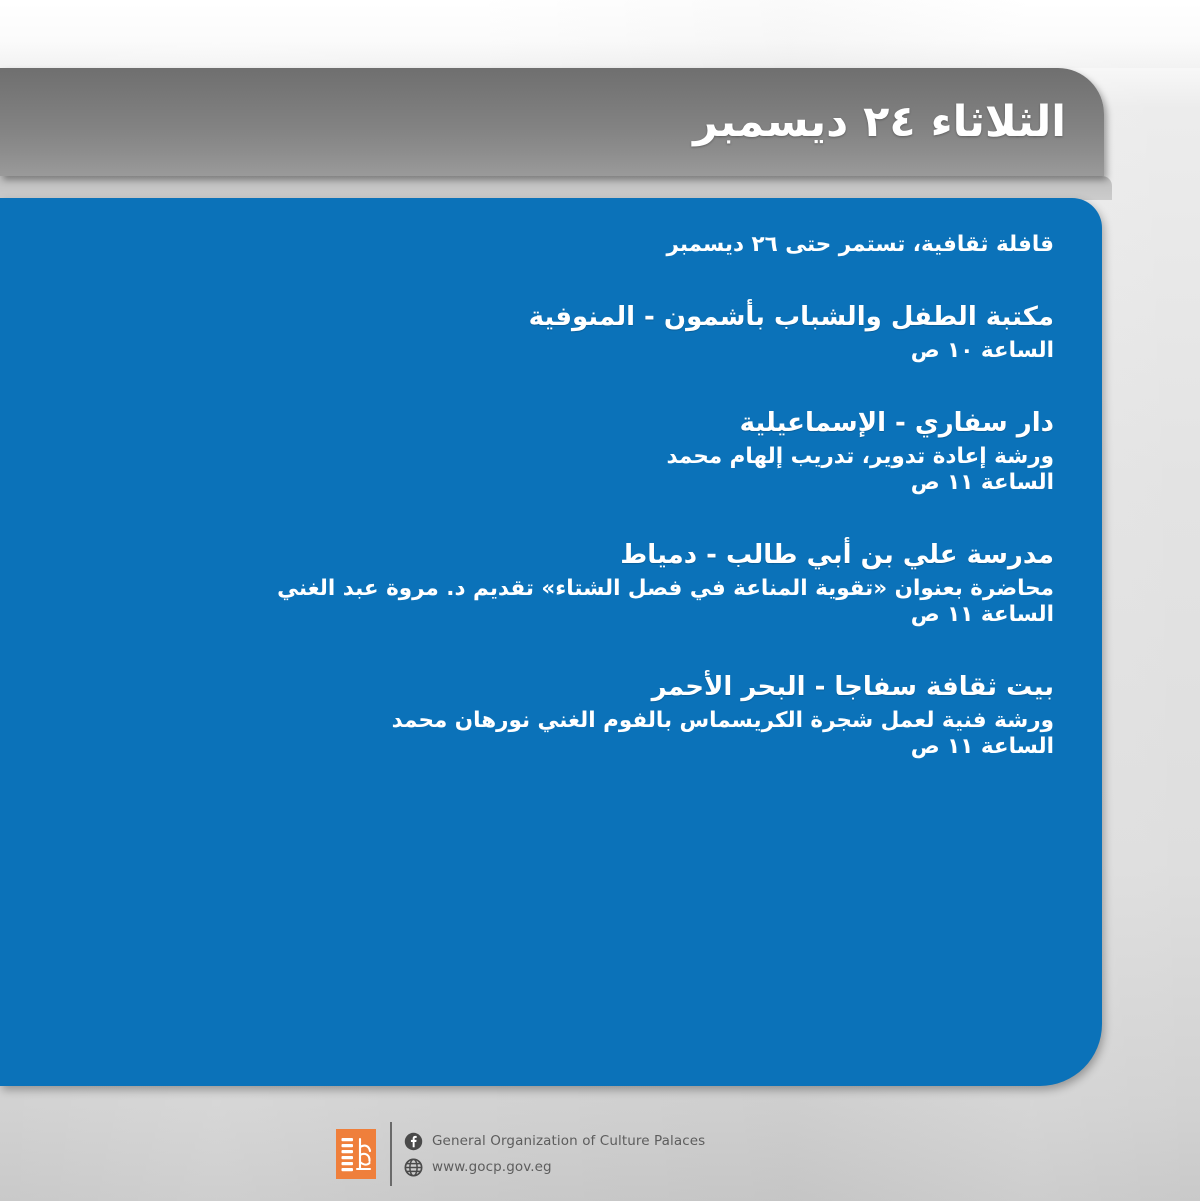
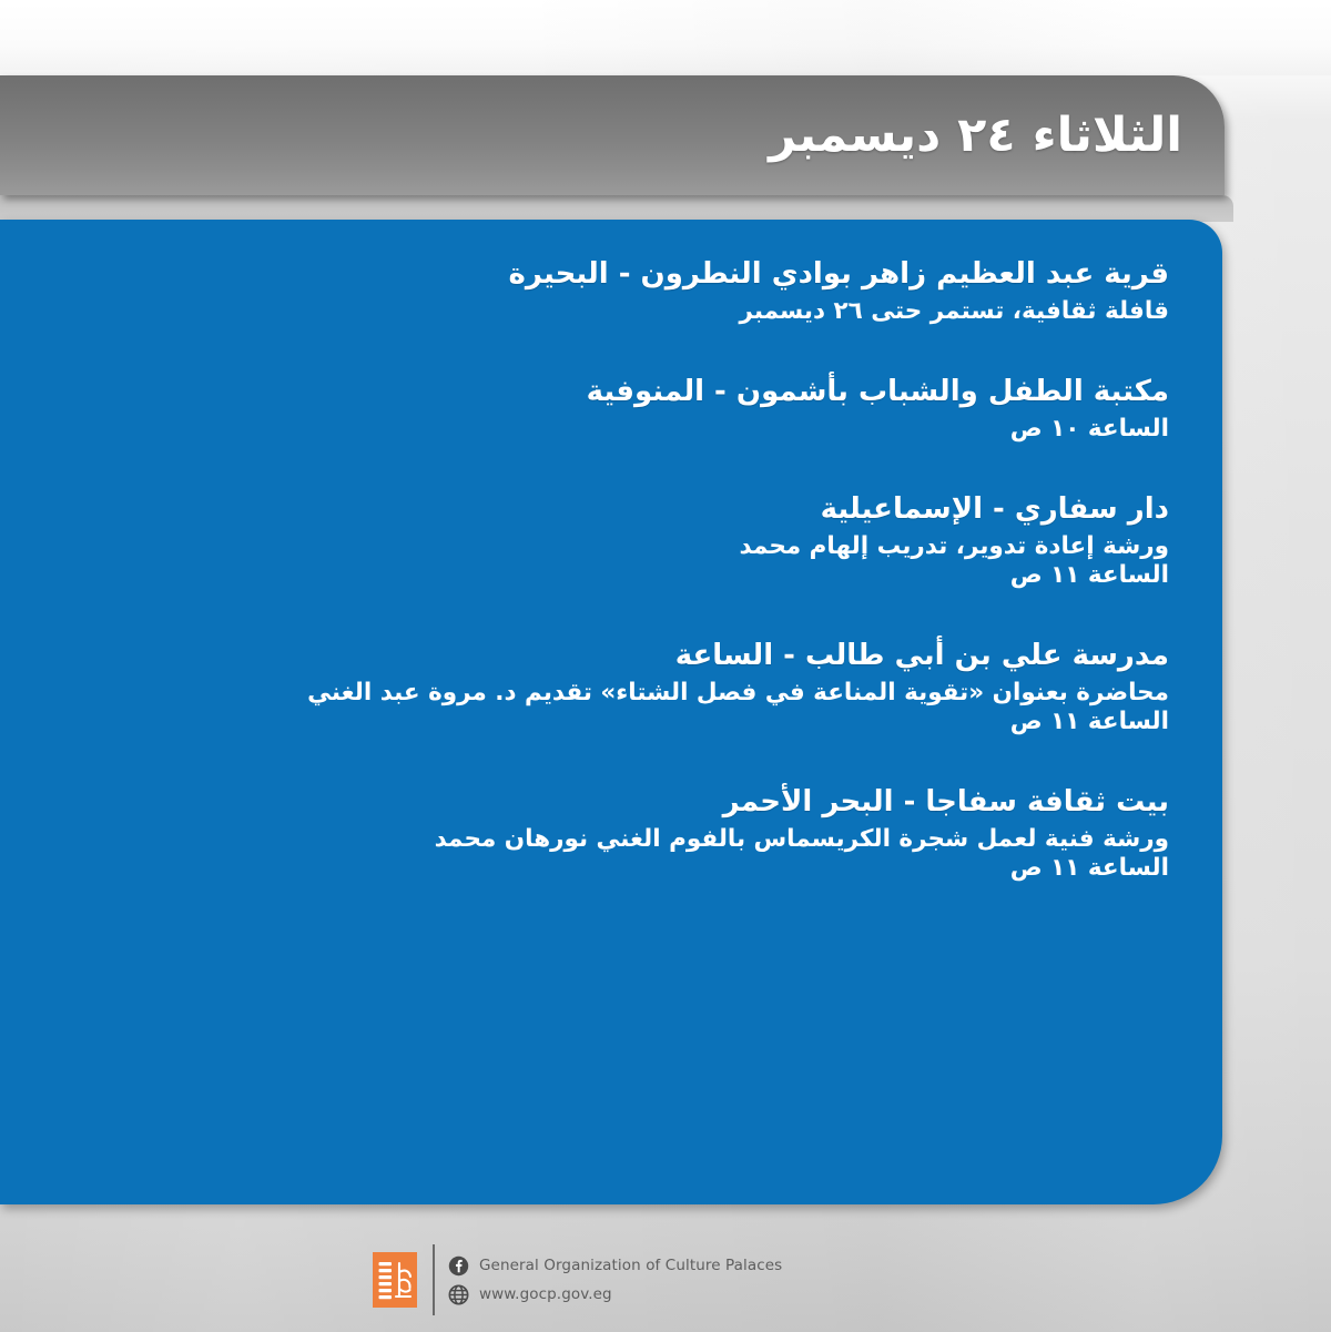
  الثلاثاء ٢٤ ديسمبر
+ قرية عبد العظيم زاهر بوادي النطرون - البحيرة
  قافلة ثقافية، تستمر حتى ٢٦ ديسمبر
  مكتبة الطفل والشباب بأشمون - المنوفية
  الساعة ١٠ ص
  دار سفاري - الإسماعيلية
  ورشة إعادة تدوير، تدريب إلهام محمد
  الساعة ١١ ص
- مدرسة علي بن أبي طالب - دمياط
+ مدرسة علي بن أبي طالب - الساعة
  محاضرة بعنوان «تقوية المناعة في فصل الشتاء» تقديم د. مروة عبد الغني
  الساعة ١١ ص
  بيت ثقافة سفاجا - البحر الأحمر
  ورشة فنية لعمل شجرة الكريسماس بالفوم الغني نورهان محمد
  الساعة ١١ ص
  General Organization of Culture Palaces
  www.gocp.gov.eg
